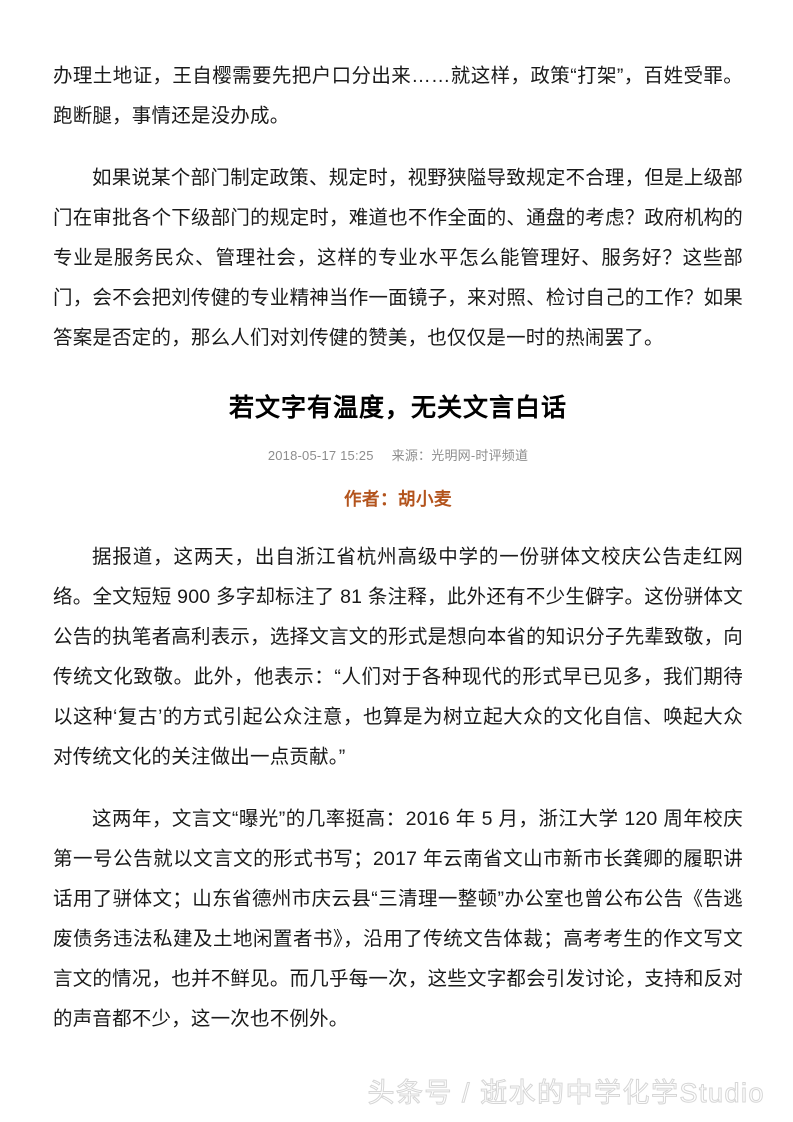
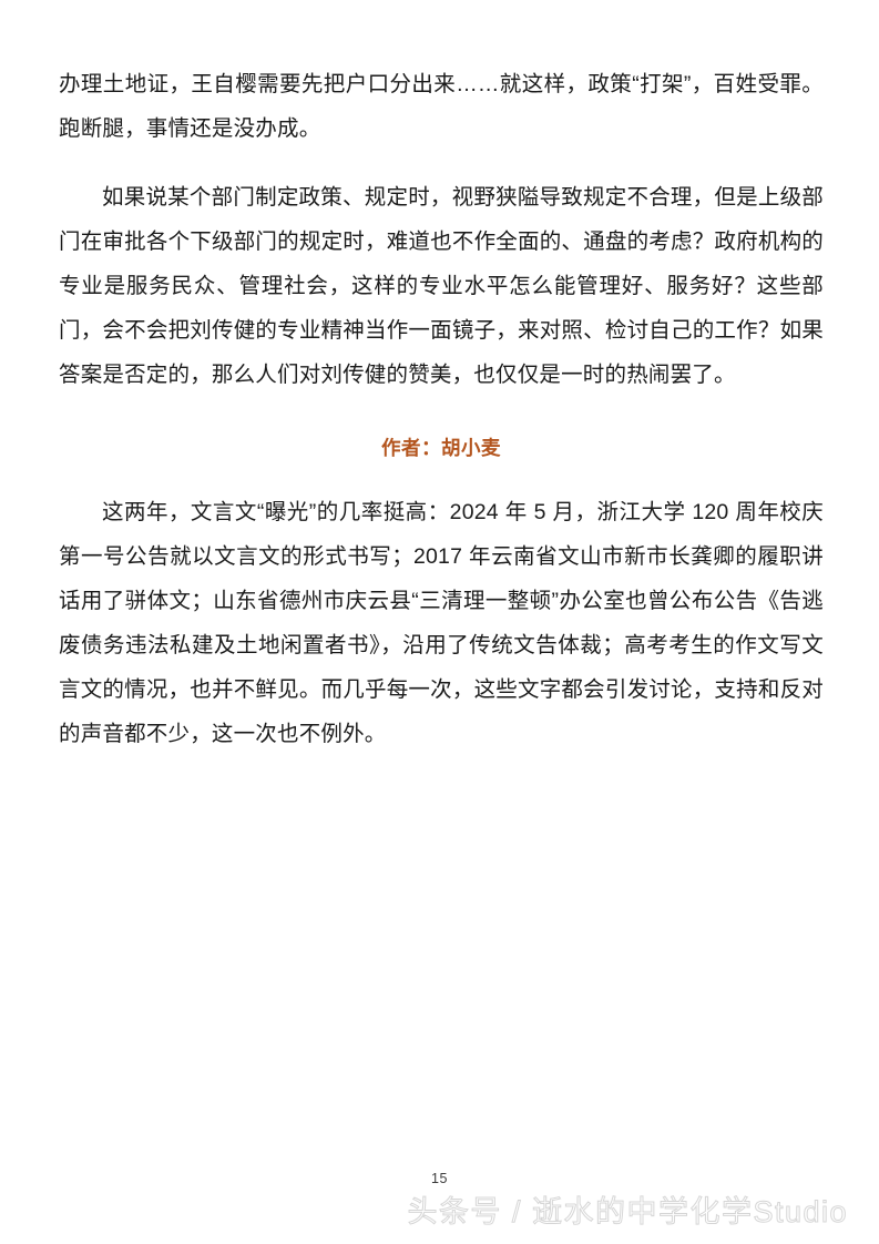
  办理土地证，王自樱需要先把户口分出来……就这样，政策“打架”，百姓受罪。跑断腿，事情还是没办成。
  如果说某个部门制定政策、规定时，视野狭隘导致规定不合理，但是上级部门在审批各个下级部门的规定时，难道也不作全面的、通盘的考虑？政府机构的专业是服务民众、管理社会，这样的专业水平怎么能管理好、服务好？这些部门，会不会把刘传健的专业精神当作一面镜子，来对照、检讨自己的工作？如果答案是否定的，那么人们对刘传健的赞美，也仅仅是一时的热闹罢了。
- 若文字有温度，无关文言白话
- 2018-05-17 15:25 来源：光明网-时评频道
  作者：胡小麦
- 据报道，这两天，出自浙江省杭州高级中学的一份骈体文校庆公告走红网络。全文短短 900 多字却标注了 81 条注释，此外还有不少生僻字。这份骈体文公告的执笔者高利表示，选择文言文的形式是想向本省的知识分子先辈致敬，向传统文化致敬。此外，他表示：“人们对于各种现代的形式早已见多，我们期待以这种‘复古’的方式引起公众注意，也算是为树立起大众的文化自信、唤起大众对传统文化的关注做出一点贡献。”
- 这两年，文言文“曝光”的几率挺高：2016 年 5 月，浙江大学 120 周年校庆第一号公告就以文言文的形式书写；2017 年云南省文山市新市长龚卿的履职讲话用了骈体文；山东省德州市庆云县“三清理一整顿”办公室也曾公布公告《告逃废债务违法私建及土地闲置者书》，沿用了传统文告体裁；高考考生的作文写文言文的情况，也并不鲜见。而几乎每一次，这些文字都会引发讨论，支持和反对的声音都不少，这一次也不例外。
+ 这两年，文言文“曝光”的几率挺高：2024 年 5 月，浙江大学 120 周年校庆第一号公告就以文言文的形式书写；2017 年云南省文山市新市长龚卿的履职讲话用了骈体文；山东省德州市庆云县“三清理一整顿”办公室也曾公布公告《告逃废债务违法私建及土地闲置者书》，沿用了传统文告体裁；高考考生的作文写文言文的情况，也并不鲜见。而几乎每一次，这些文字都会引发讨论，支持和反对的声音都不少，这一次也不例外。
+ 15
  头条号 / 逝水的中学化学Studio
